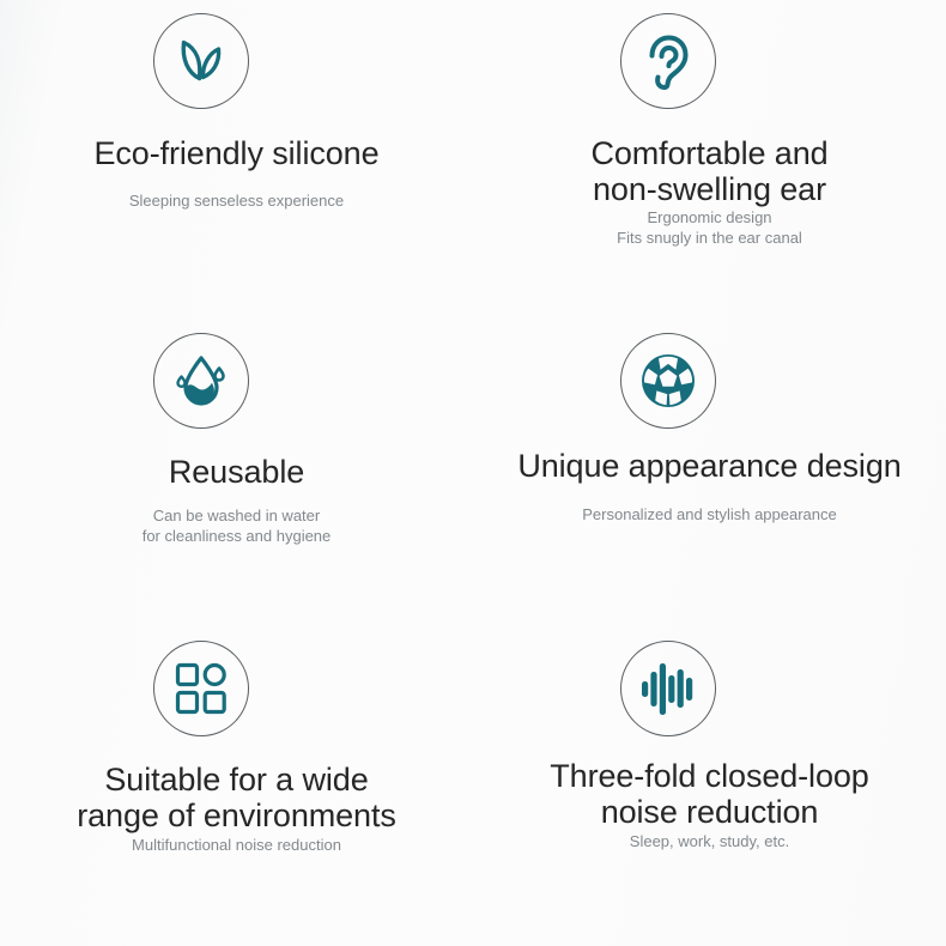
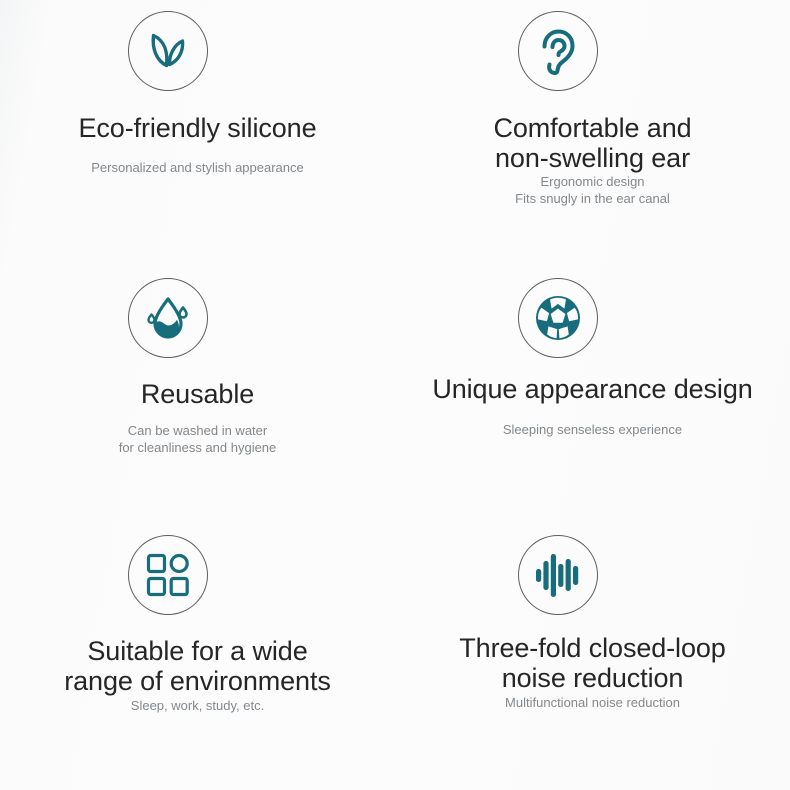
  Eco-friendly silicone
- Sleeping senseless experience
+ Personalized and stylish appearance
  Comfortable and
  non-swelling ear
  Ergonomic design
  Fits snugly in the ear canal
  Reusable
  Can be washed in water
  for cleanliness and hygiene
  Unique appearance design
- Personalized and stylish appearance
+ Sleeping senseless experience
  Suitable for a wide
  range of environments
- Multifunctional noise reduction
+ Sleep, work, study, etc.
  Three-fold closed-loop
  noise reduction
- Sleep, work, study, etc.
+ Multifunctional noise reduction
